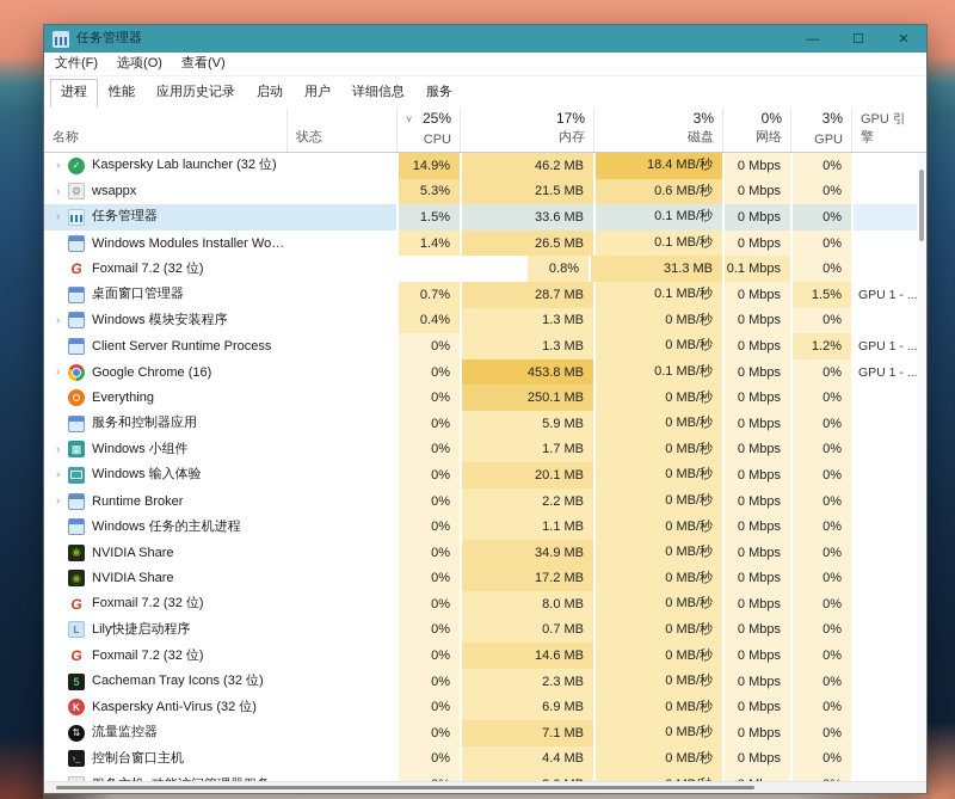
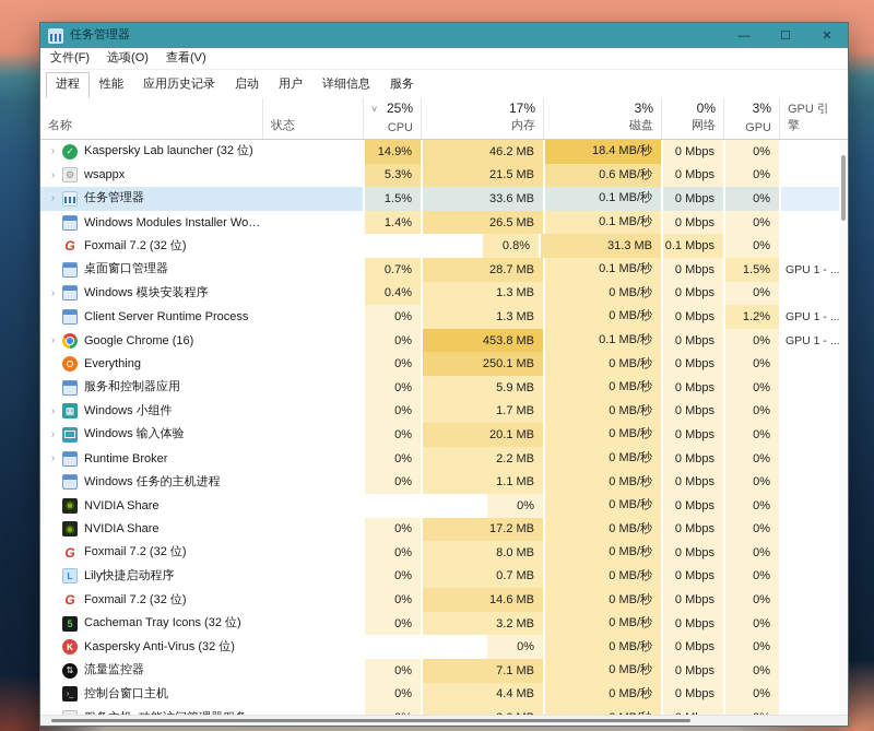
  任务管理器
  —
  ☐
  ✕
  文件(F)
  选项(O)
  查看(V)
  进程
  性能
  应用历史记录
  启动
  用户
  详细信息
  服务
  名称
  状态
  ˅
  25%
  CPU
  17%
  内存
  3%
  磁盘
  0%
  网络
  3%
  GPU
  GPU 引擎
  ›
  Kaspersky Lab launcher (32 位)
  14.9%
  46.2 MB
  18.4 MB/秒
  0 Mbps
  0%
  ›
  wsappx
  5.3%
  21.5 MB
  0.6 MB/秒
  0 Mbps
  0%
  ›
  任务管理器
  1.5%
  33.6 MB
  0.1 MB/秒
  0 Mbps
  0%
  Windows Modules Installer Worke
  1.4%
  26.5 MB
  0.1 MB/秒
  0 Mbps
  0%
  Foxmail 7.2 (32 位)
  0.8%
  31.3 MB
  0.1 Mbps
  0%
  桌面窗口管理器
  0.7%
  28.7 MB
  0.1 MB/秒
  0 Mbps
  1.5%
  GPU 1 - ..
  ›
  Windows 模块安装程序
  0.4%
  1.3 MB
  0 MB/秒
  0 Mbps
  0%
  Client Server Runtime Process
  0%
  1.3 MB
  0 MB/秒
  0 Mbps
  1.2%
  GPU 1 - ..
  ›
  Google Chrome (16)
  0%
  453.8 MB
  0.1 MB/秒
  0 Mbps
  0%
  GPU 1 - ..
  Everything
  0%
  250.1 MB
  0 MB/秒
  0 Mbps
  0%
  服务和控制器应用
  0%
  5.9 MB
  0 MB/秒
  0 Mbps
  0%
  ›
  Windows 小组件
  0%
  1.7 MB
  0 MB/秒
  0 Mbps
  0%
  ›
  Windows 输入体验
  0%
  20.1 MB
  0 MB/秒
  0 Mbps
  0%
  ›
  Runtime Broker
  0%
  2.2 MB
  0 MB/秒
  0 Mbps
  0%
  Windows 任务的主机进程
  0%
  1.1 MB
  0 MB/秒
  0 Mbps
  0%
  NVIDIA Share
  0%
- 34.9 MB
  0 MB/秒
  0 Mbps
  0%
  NVIDIA Share
  0%
  17.2 MB
  0 MB/秒
  0 Mbps
  0%
  Foxmail 7.2 (32 位)
  0%
  8.0 MB
  0 MB/秒
  0 Mbps
  0%
  Lily快捷启动程序
  0%
  0.7 MB
  0 MB/秒
  0 Mbps
  0%
  Foxmail 7.2 (32 位)
  0%
  14.6 MB
  0 MB/秒
  0 Mbps
  0%
  Cacheman Tray Icons (32 位)
  0%
- 2.3 MB
+ 3.2 MB
  0 MB/秒
  0 Mbps
  0%
  Kaspersky Anti-Virus (32 位)
  0%
- 6.9 MB
  0 MB/秒
  0 Mbps
  0%
  流量监控器
  0%
  7.1 MB
  0 MB/秒
  0 Mbps
  0%
  控制台窗口主机
  0%
  4.4 MB
  0 MB/秒
  0 Mbps
  0%
